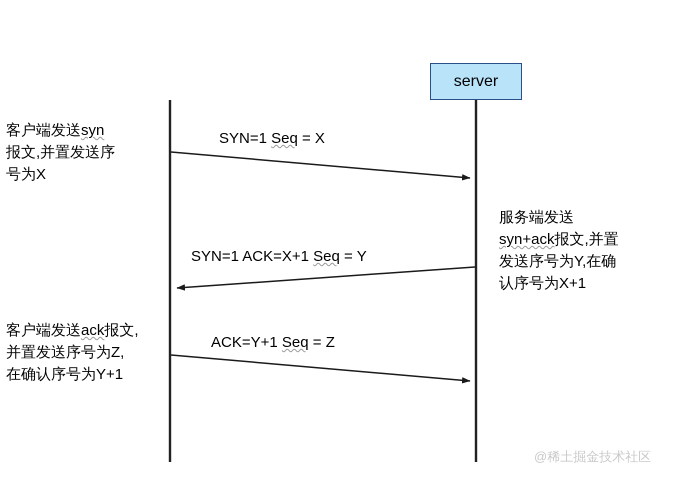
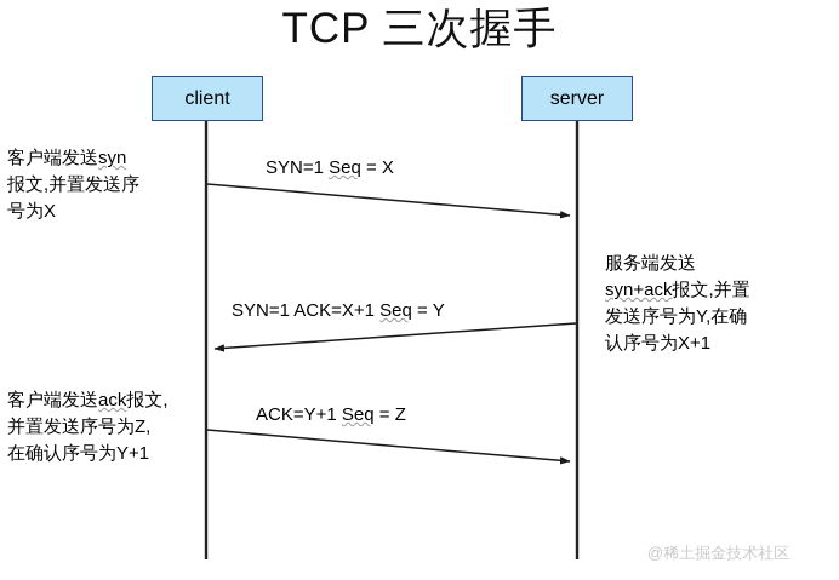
+ TCP 三次握手
+ client
  server
  SYN=1 Seq = X
  SYN=1 ACK=X+1 Seq = Y
  ACK=Y+1 Seq = Z
  客户端发送syn
  报文,并置发送序
  号为X
  服务端发送
  syn+ack报文,并置
  发送序号为Y,在确
  认序号为X+1
  客户端发送ack报文,
  并置发送序号为Z,
  在确认序号为Y+1
  @稀土掘金技术社区
